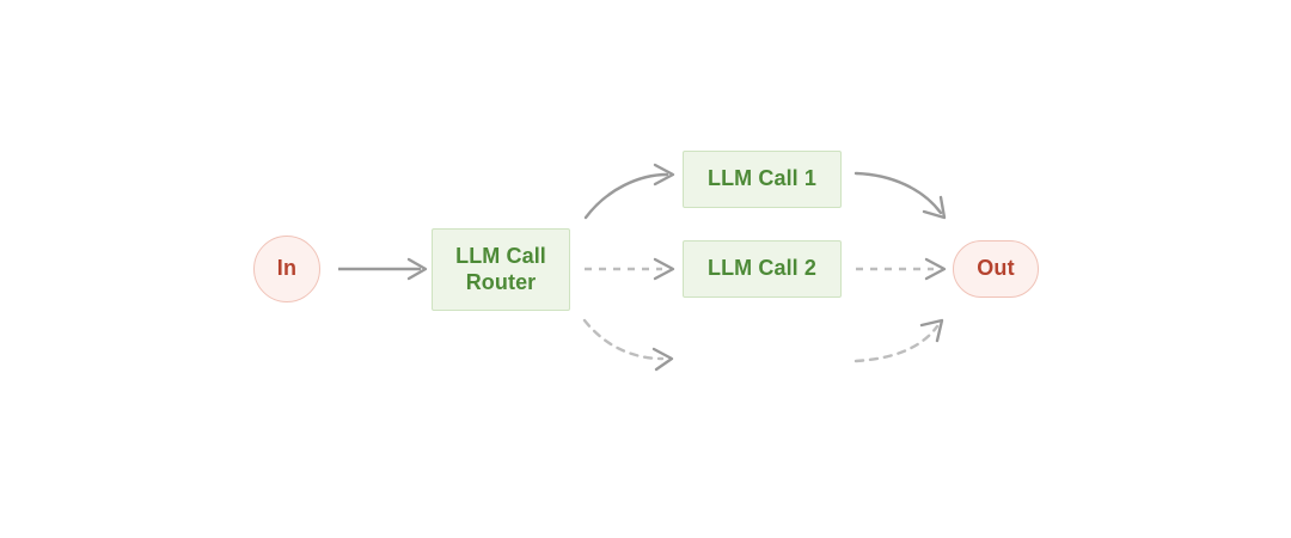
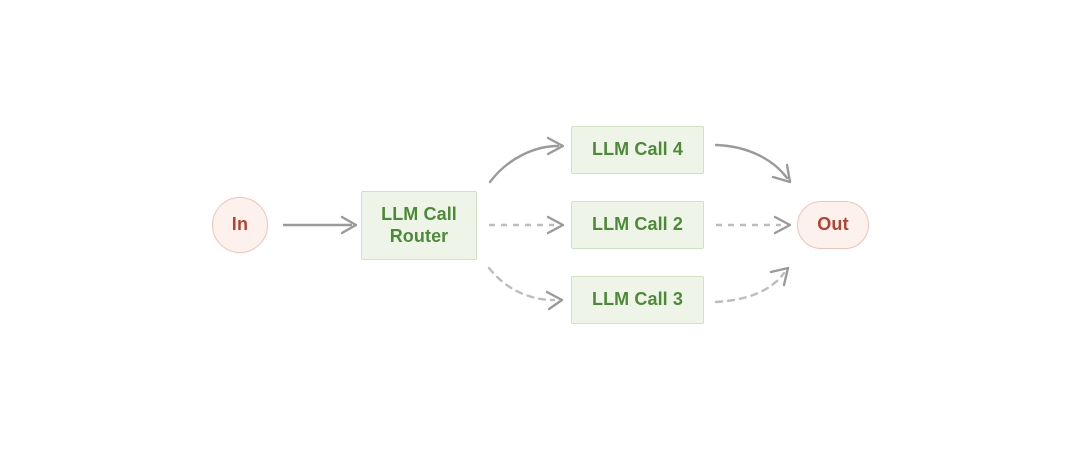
  In
  LLM Call
  Router
- LLM Call 1
+ LLM Call 4
  LLM Call 2
+ LLM Call 3
  Out
